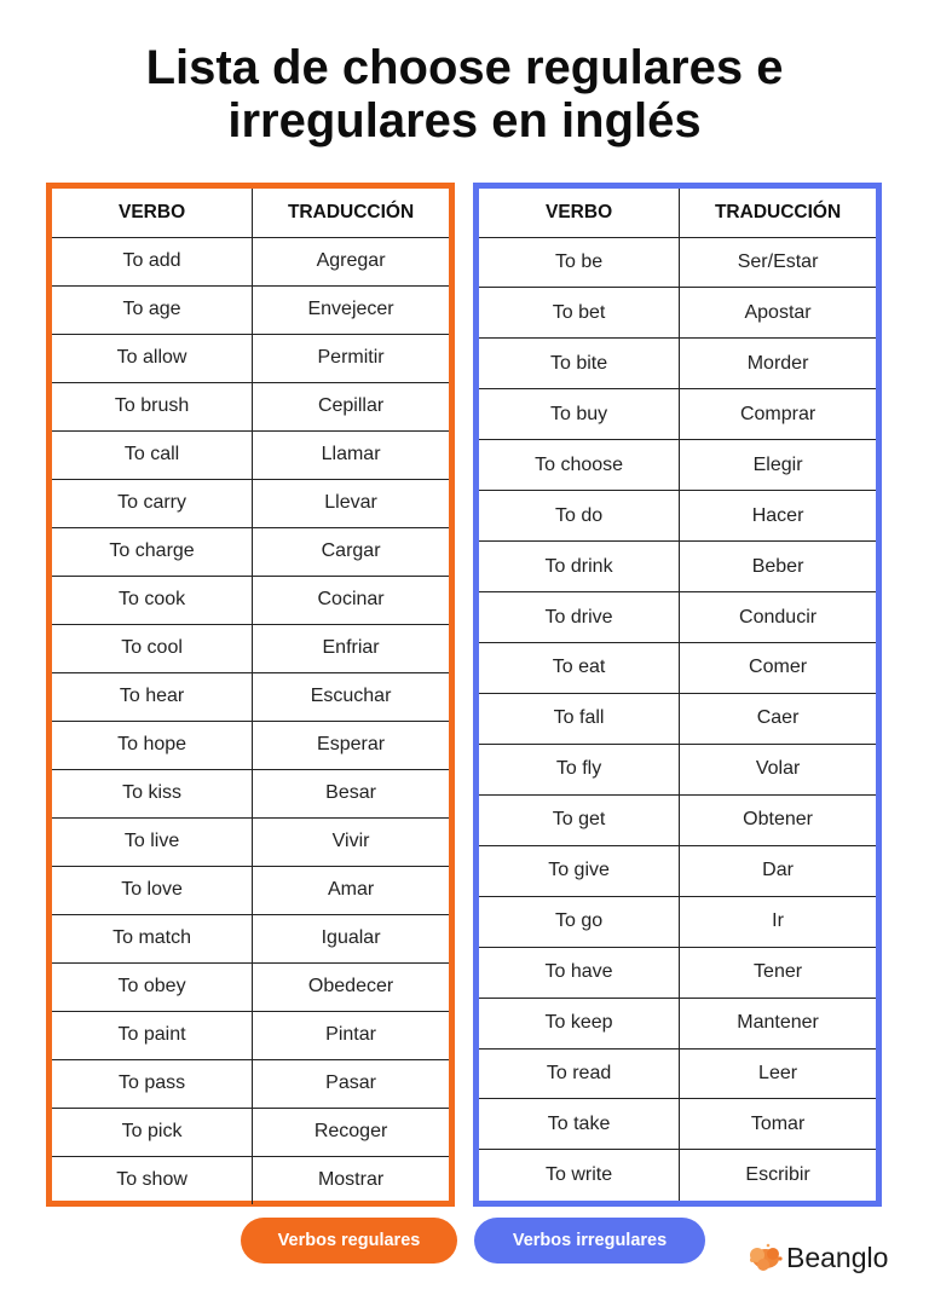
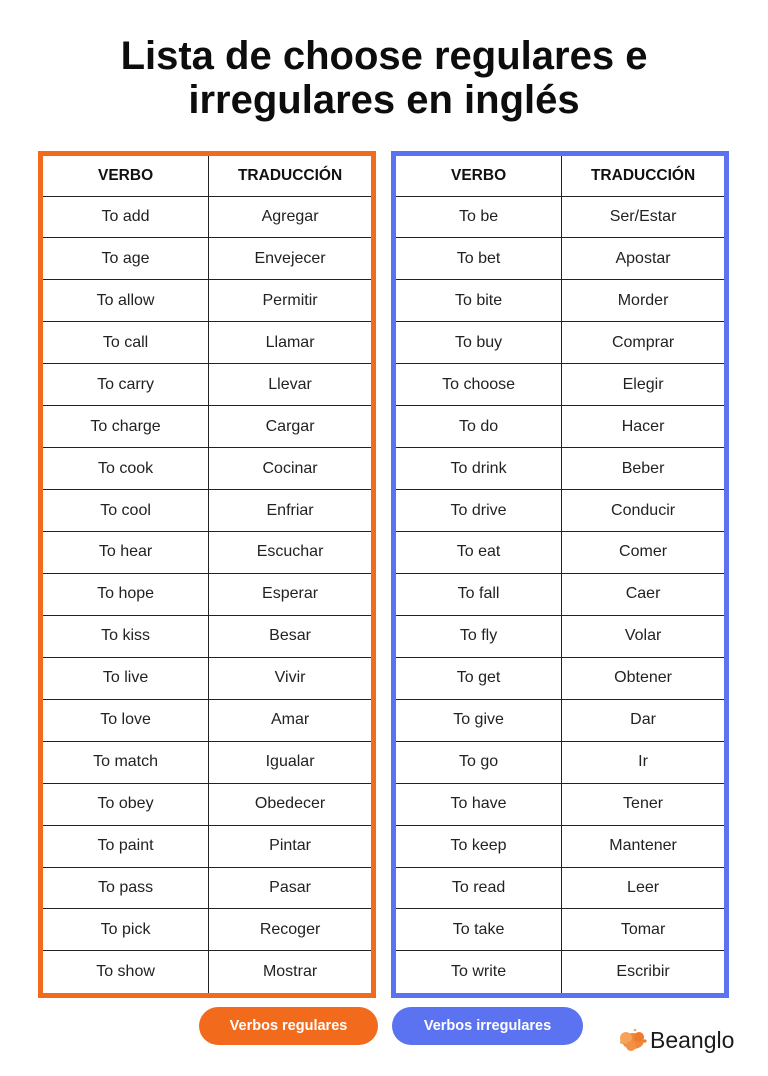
  Lista de choose regulares e
  irregulares en inglés
  VERBO	TRADUCCIÓN
  To add	Agregar
  To age	Envejecer
  To allow	Permitir
- To brush	Cepillar
  To call	Llamar
  To carry	Llevar
  To charge	Cargar
  To cook	Cocinar
  To cool	Enfriar
  To hear	Escuchar
  To hope	Esperar
  To kiss	Besar
  To live	Vivir
  To love	Amar
  To match	Igualar
  To obey	Obedecer
  To paint	Pintar
  To pass	Pasar
  To pick	Recoger
  To show	Mostrar
  VERBO	TRADUCCIÓN
  To be	Ser/Estar
  To bet	Apostar
  To bite	Morder
  To buy	Comprar
  To choose	Elegir
  To do	Hacer
  To drink	Beber
  To drive	Conducir
  To eat	Comer
  To fall	Caer
  To fly	Volar
  To get	Obtener
  To give	Dar
  To go	Ir
  To have	Tener
  To keep	Mantener
  To read	Leer
  To take	Tomar
  To write	Escribir
  Verbos regulares
  Verbos irregulares
  Beanglo
